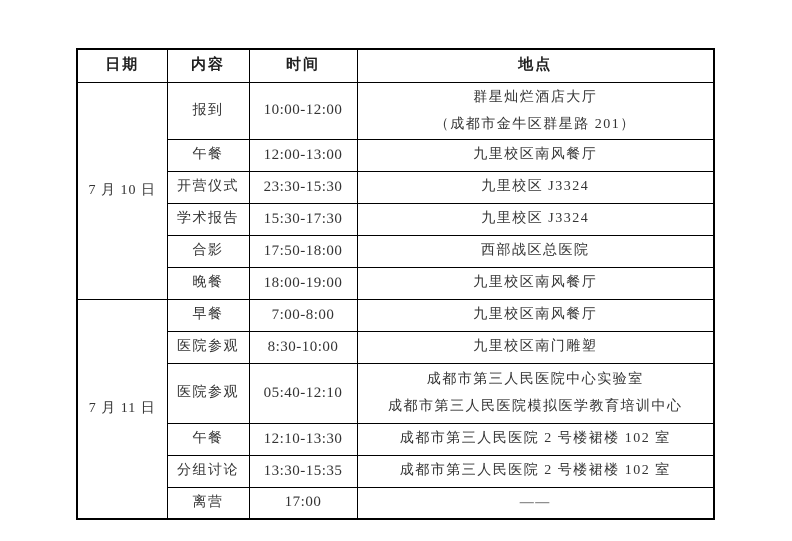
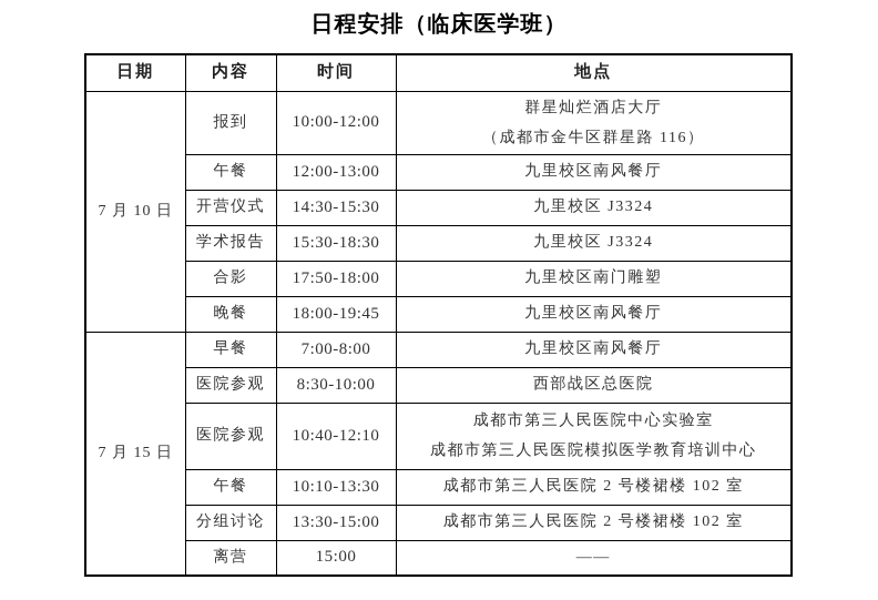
+ 日程安排（临床医学班）
  日期	内容	时间	地点
- 7 月 10 日	报到	10:00-12:00	群星灿烂酒店大厅 （成都市金牛区群星路 201）
+ 7 月 10 日	报到	10:00-12:00	群星灿烂酒店大厅 （成都市金牛区群星路 116）
  午餐	12:00-13:00	九里校区南风餐厅
- 开营仪式	23:30-15:30	九里校区 J3324
+ 开营仪式	14:30-15:30	九里校区 J3324
- 学术报告	15:30-17:30	九里校区 J3324
+ 学术报告	15:30-18:30	九里校区 J3324
- 合影	17:50-18:00	西部战区总医院
+ 合影	17:50-18:00	九里校区南门雕塑
- 晚餐	18:00-19:00	九里校区南风餐厅
+ 晚餐	18:00-19:45	九里校区南风餐厅
- 7 月 11 日	早餐	7:00-8:00	九里校区南风餐厅
+ 7 月 15 日	早餐	7:00-8:00	九里校区南风餐厅
- 医院参观	8:30-10:00	九里校区南门雕塑
+ 医院参观	8:30-10:00	西部战区总医院
- 医院参观	05:40-12:10	成都市第三人民医院中心实验室 成都市第三人民医院模拟医学教育培训中心
+ 医院参观	10:40-12:10	成都市第三人民医院中心实验室 成都市第三人民医院模拟医学教育培训中心
- 午餐	12:10-13:30	成都市第三人民医院 2 号楼裙楼 102 室
+ 午餐	10:10-13:30	成都市第三人民医院 2 号楼裙楼 102 室
- 分组讨论	13:30-15:35	成都市第三人民医院 2 号楼裙楼 102 室
+ 分组讨论	13:30-15:00	成都市第三人民医院 2 号楼裙楼 102 室
- 离营	17:00	——
+ 离营	15:00	——
